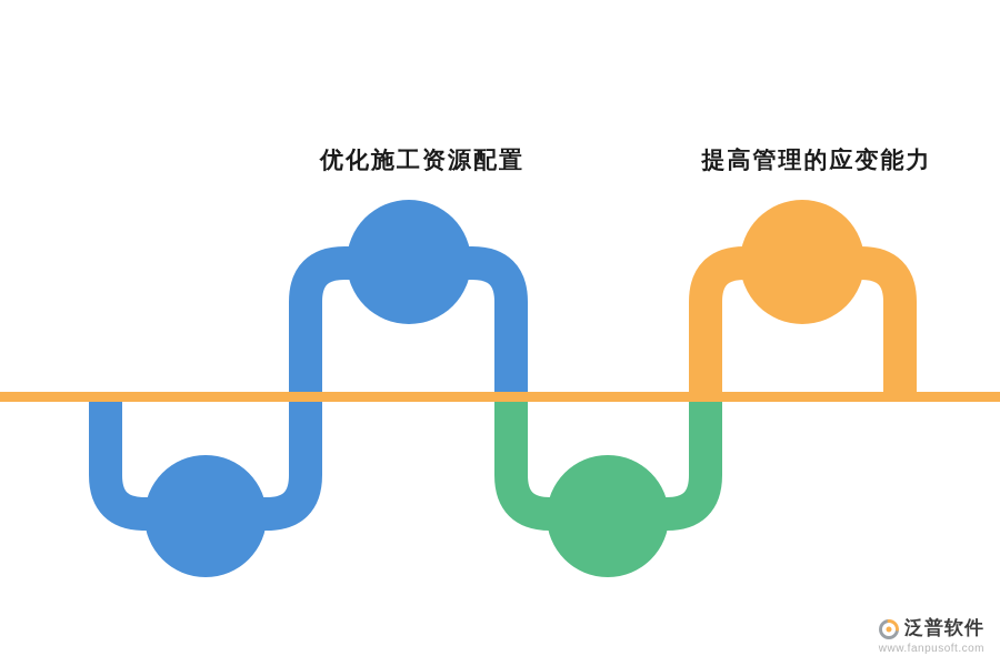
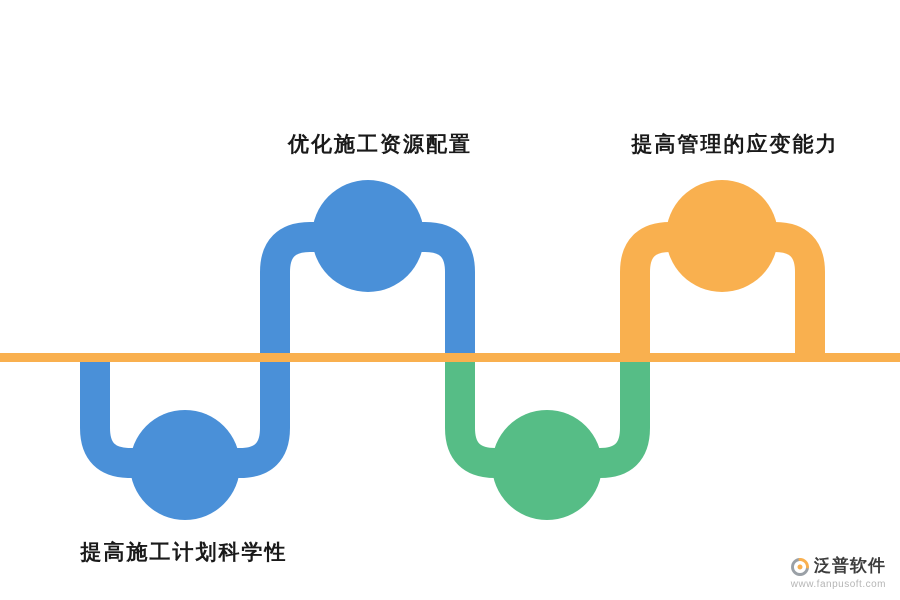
  优化施工资源配置
  提高管理的应变能力
+ 提高施工计划科学性
  泛普软件
  www.fanpusoft.com
